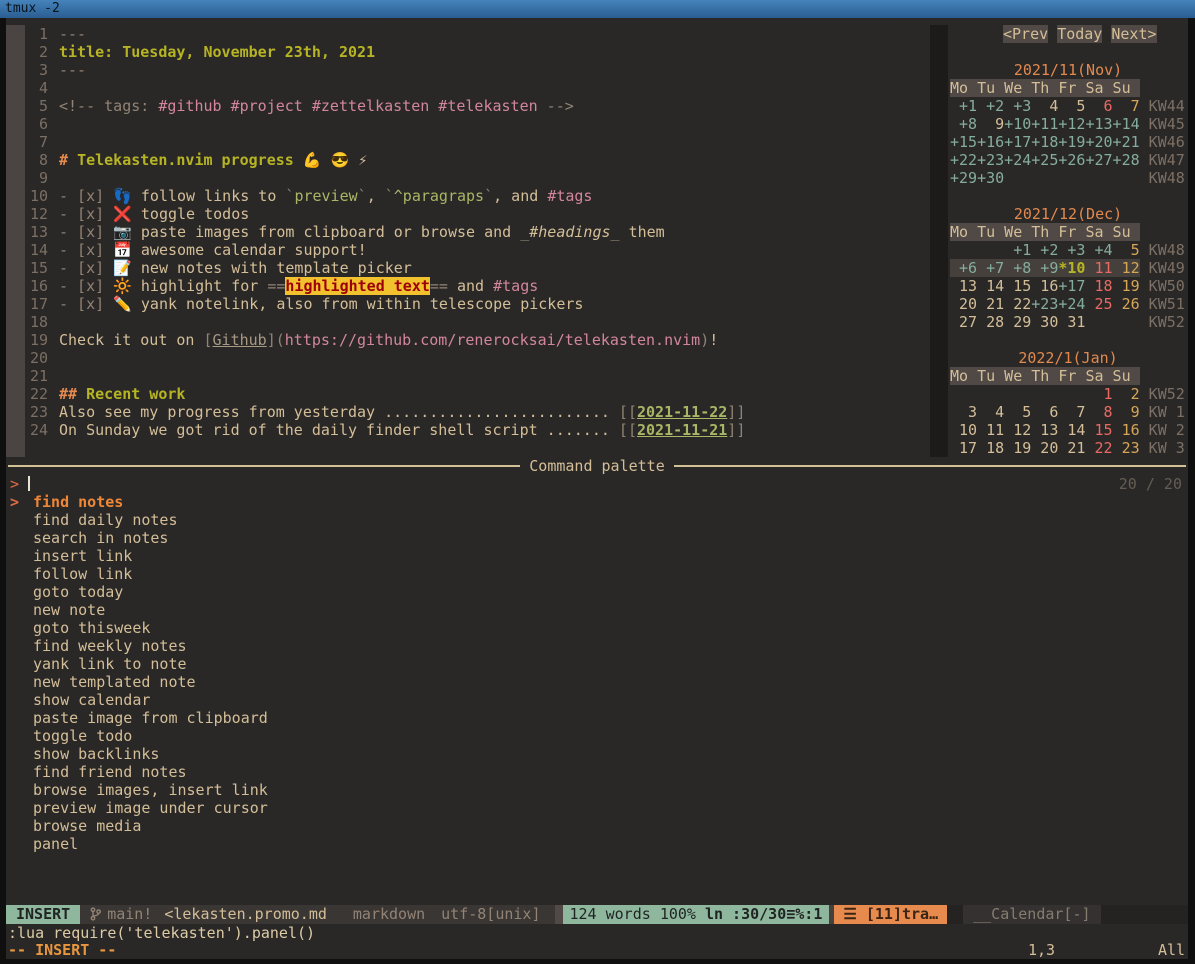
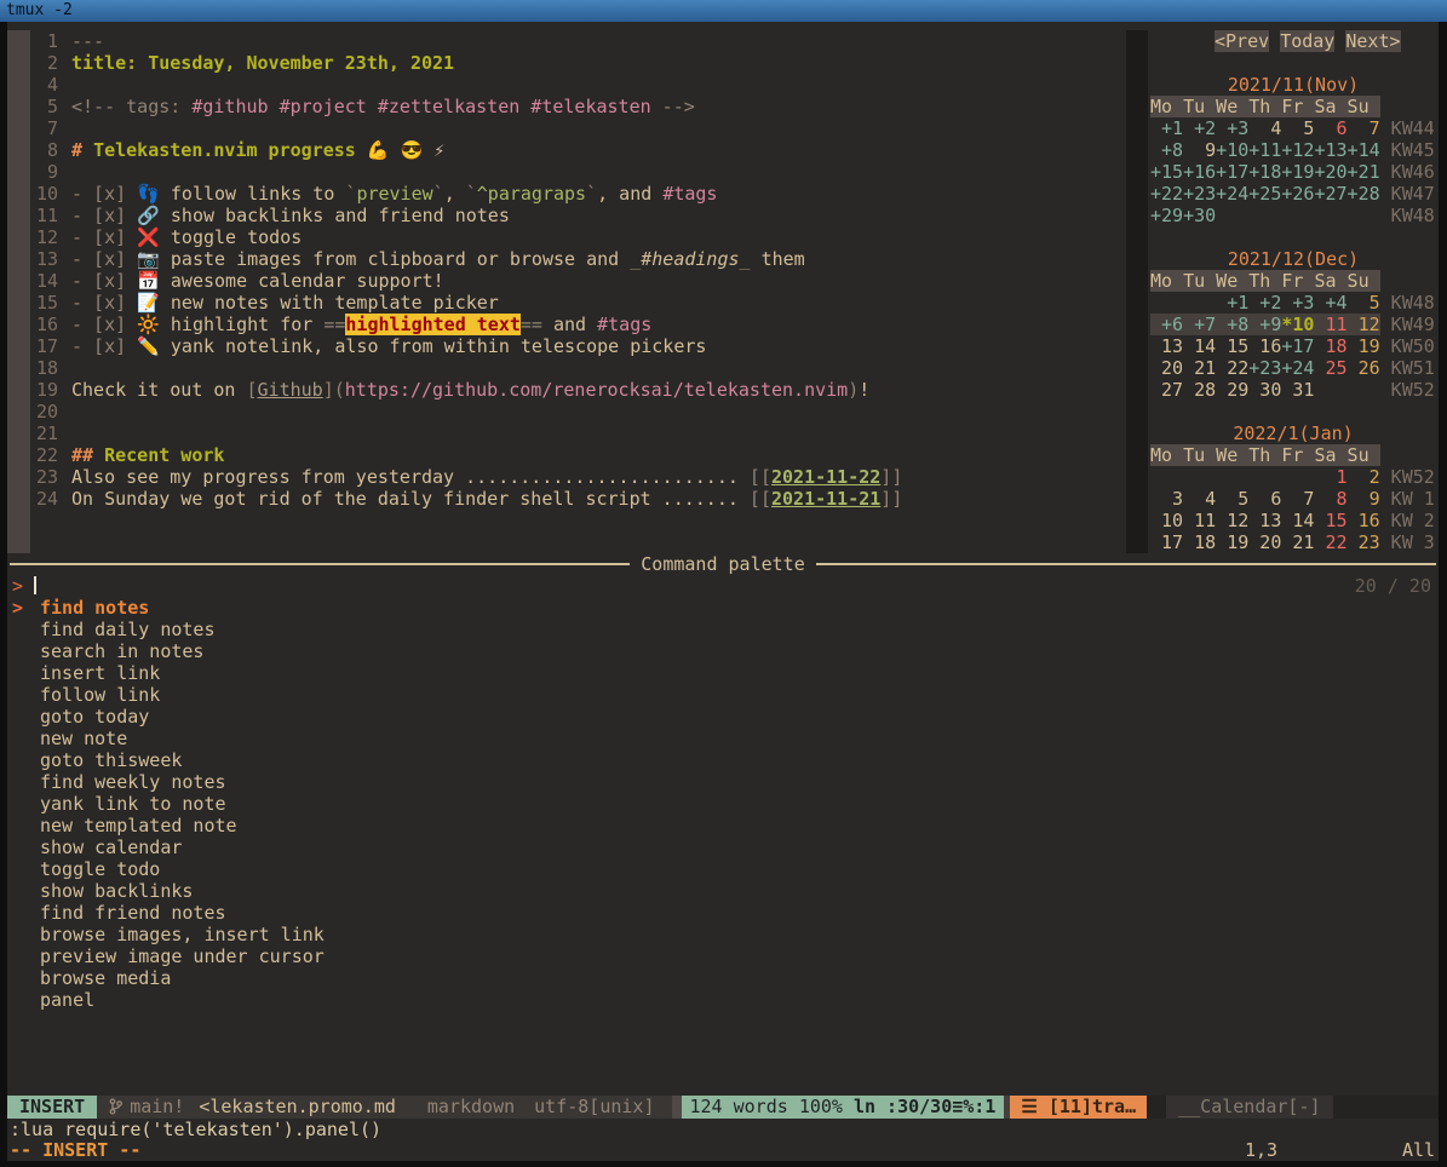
  tmux -2
  1 ---
  2 title: Tuesday, November 23th, 2021
- 3 ---
  4
  5 <!-- tags: #github #project #zettelkasten #telekasten -->
- 6
  7
  8 # Telekasten.nvim progress 💪 😎 ⚡
  9
  10 - [x] 👣 follow links to `preview`, `^paragraps`, and #tags
+ 11 - [x] 🔗 show backlinks and friend notes
  12 - [x] ❌ toggle todos
  13 - [x] 📷 paste images from clipboard or browse and _#headings_ them
  14 - [x] 📅 awesome calendar support!
  15 - [x] 📝 new notes with template picker
  16 - [x] 🔆 highlight for ==highlighted text== and #tags
  17 - [x] ✏️ yank notelink, also from within telescope pickers
  18
  19 Check it out on [Github](https://github.com/renerocksai/telekasten.nvim)!
  20
  21
  22 ## Recent work
  23 Also see my progress from yesterday ......................... [[2021-11-22]]
  24 On Sunday we got rid of the daily finder shell script ....... [[2021-11-21]]
  <Prev Today Next>
  2021/11(Nov)
  Mo Tu We Th Fr Sa Su
  +1 +2 +3 4 5 6 7 KW44
  +8 9+10+11+12+13+14 KW45
  +15+16+17+18+19+20+21 KW46
  +22+23+24+25+26+27+28 KW47
  +29+30 KW48
  2021/12(Dec)
  Mo Tu We Th Fr Sa Su
  +1 +2 +3 +4 5 KW48
  +6 +7 +8 +9*10 11 12 KW49
  13 14 15 16+17 18 19 KW50
  20 21 22+23+24 25 26 KW51
  27 28 29 30 31 KW52
  2022/1(Jan)
  Mo Tu We Th Fr Sa Su
  1 2 KW52
  3 4 5 6 7 8 9 KW 1
  10 11 12 13 14 15 16 KW 2
  17 18 19 20 21 22 23 KW 3
  Command palette
  >
  20 / 20
  >
  find notes
  find daily notes
  search in notes
  insert link
  follow link
  goto today
  new note
  goto thisweek
  find weekly notes
  yank link to note
  new templated note
  show calendar
- paste image from clipboard
  toggle todo
  show backlinks
  find friend notes
  browse images, insert link
  preview image under cursor
  browse media
  panel
  INSERT
  main!
  <lekasten.promo.md markdown utf-8[unix]
  124 words 100% ln :30/30≡%:1
  ☰ [11]tra…
  __Calendar[-]
  :lua require('telekasten').panel()
  -- INSERT --
  1,3
  All
